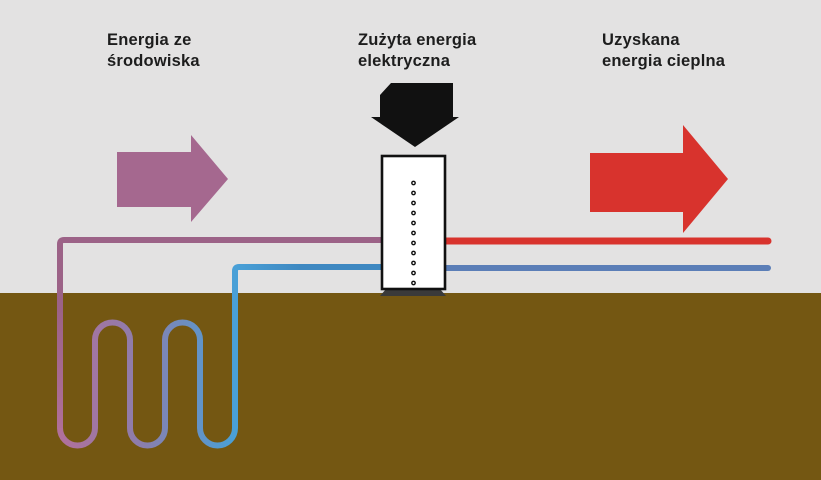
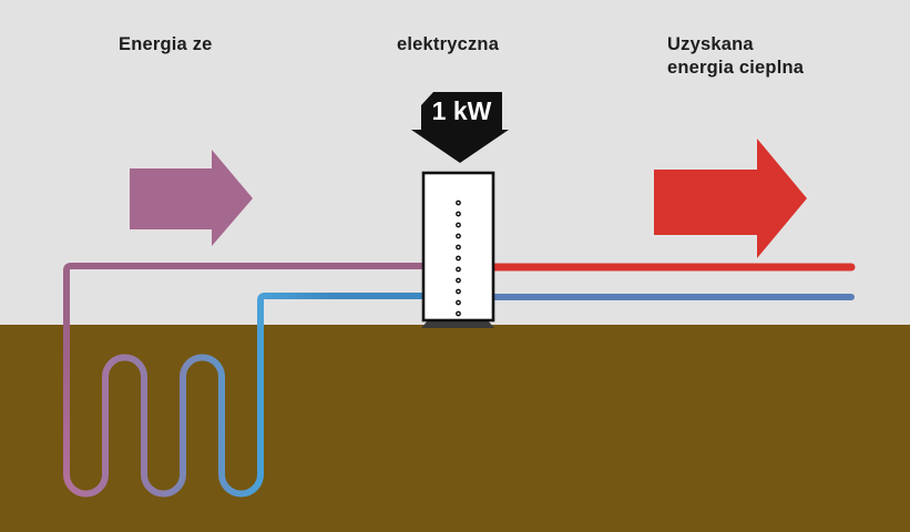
  Energia ze
- środowiska
- Zużyta energia
  elektryczna
  Uzyskana
  energia cieplna
+ 1 kW
